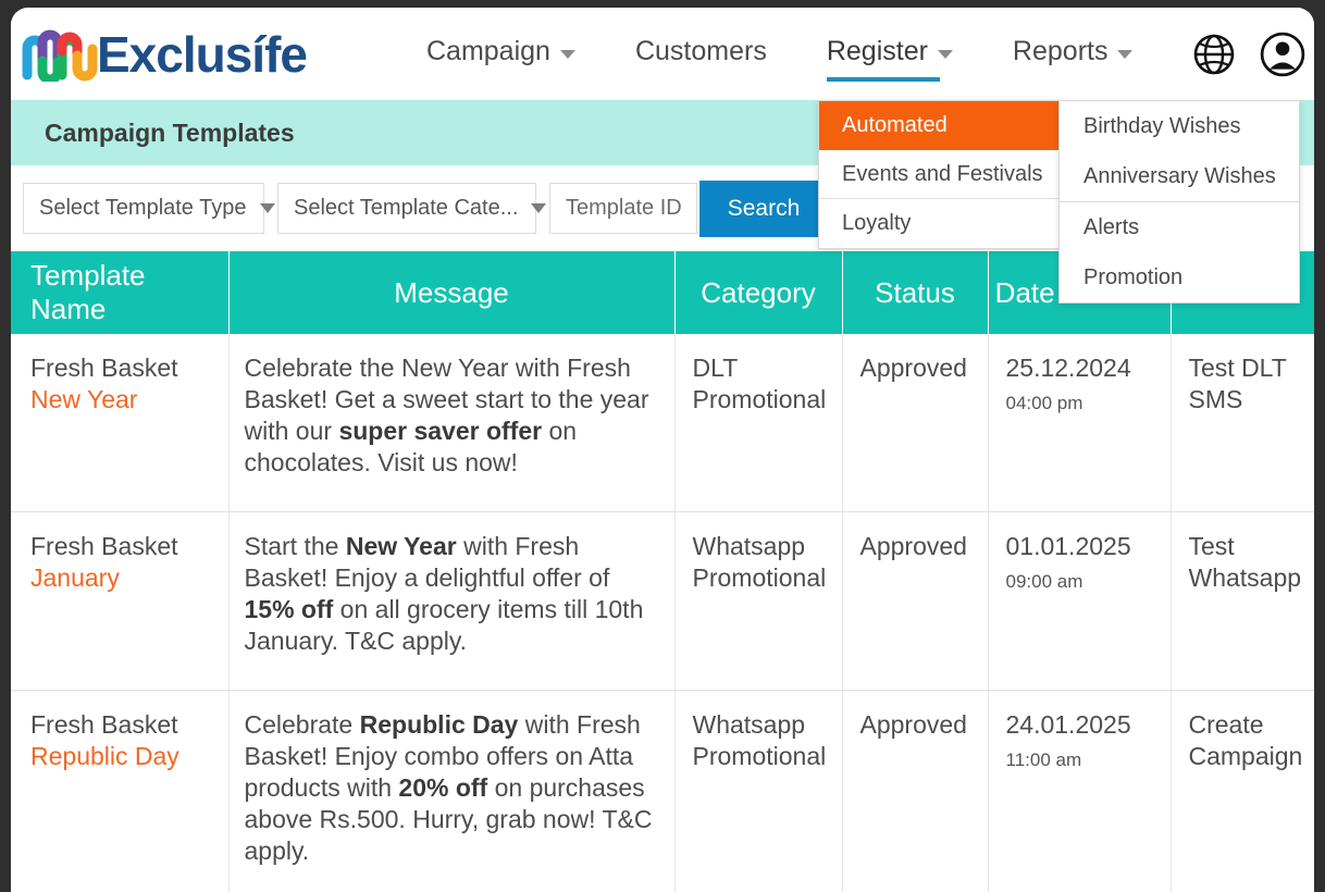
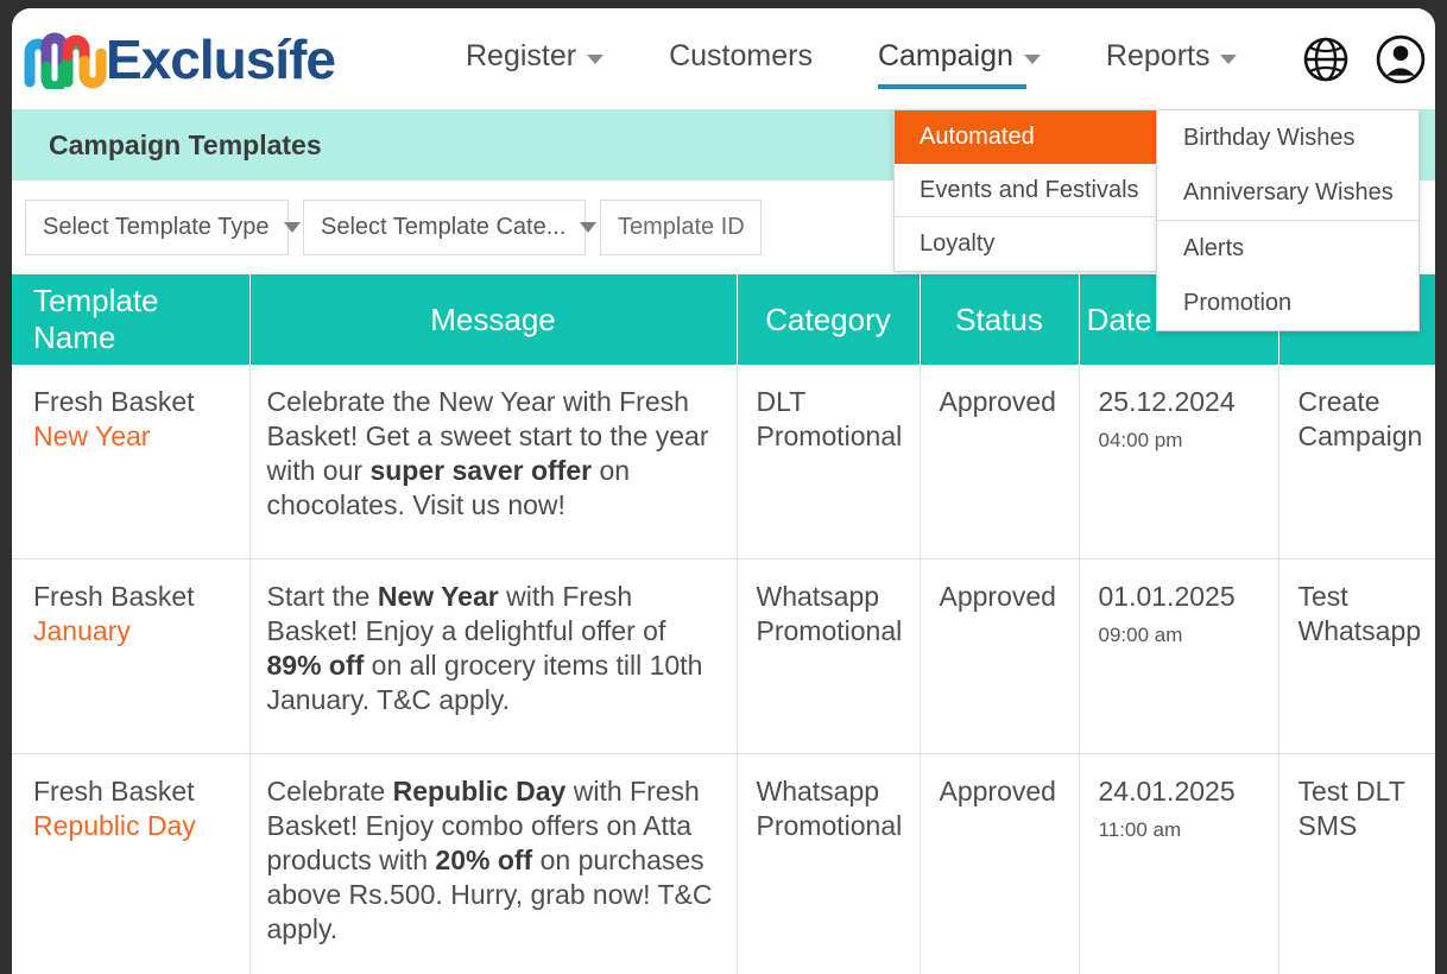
  Exclusífe
- Campaign
+ Register
  Customers
- Register
+ Campaign
  Reports
  Campaign Templates
  Select Template Type
  Select Template Cate...
  Template ID
- Search
  Template Name	Message	Category	Status	Date
- Fresh BasketNew Year	Celebrate the New Year with Fresh Basket! Get a sweet start to the year with our super saver offer on chocolates. Visit us now!	DLT Promotional	Approved	25.12.202404:00 pm	Test DLT SMS
+ Fresh BasketNew Year	Celebrate the New Year with Fresh Basket! Get a sweet start to the year with our super saver offer on chocolates. Visit us now!	DLT Promotional	Approved	25.12.202404:00 pm	Create Campaign
- Fresh BasketJanuary	Start the New Year with Fresh Basket! Enjoy a delightful offer of 15% off on all grocery items till 10th January. T&C apply.	Whatsapp Promotional	Approved	01.01.202509:00 am	Test Whatsapp
+ Fresh BasketJanuary	Start the New Year with Fresh Basket! Enjoy a delightful offer of 89% off on all grocery items till 10th January. T&C apply.	Whatsapp Promotional	Approved	01.01.202509:00 am	Test Whatsapp
- Fresh BasketRepublic Day	Celebrate Republic Day with Fresh Basket! Enjoy combo offers on Atta products with 20% off on purchases above Rs.500. Hurry, grab now! T&C apply.	Whatsapp Promotional	Approved	24.01.202511:00 am	Create Campaign
+ Fresh BasketRepublic Day	Celebrate Republic Day with Fresh Basket! Enjoy combo offers on Atta products with 20% off on purchases above Rs.500. Hurry, grab now! T&C apply.	Whatsapp Promotional	Approved	24.01.202511:00 am	Test DLT SMS
  Automated
  Events and Festivals
  Loyalty
  Birthday Wishes
  Anniversary Wishes
  Alerts
  Promotion
